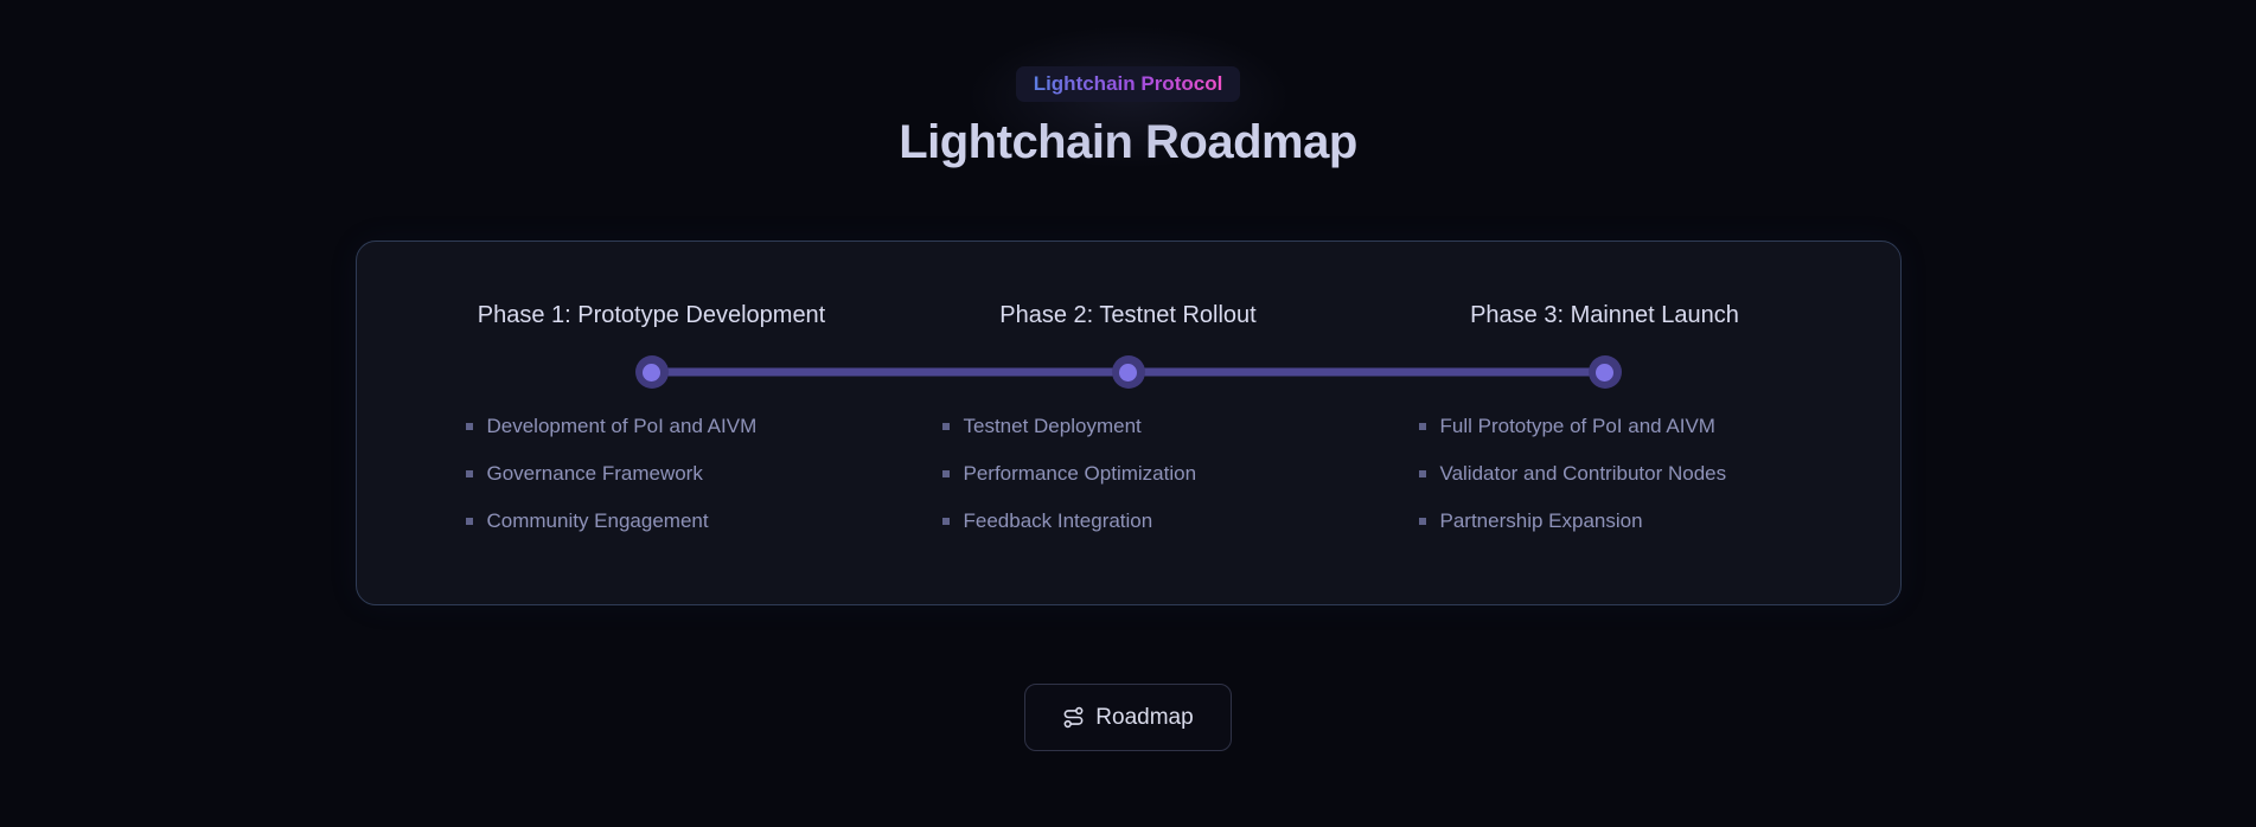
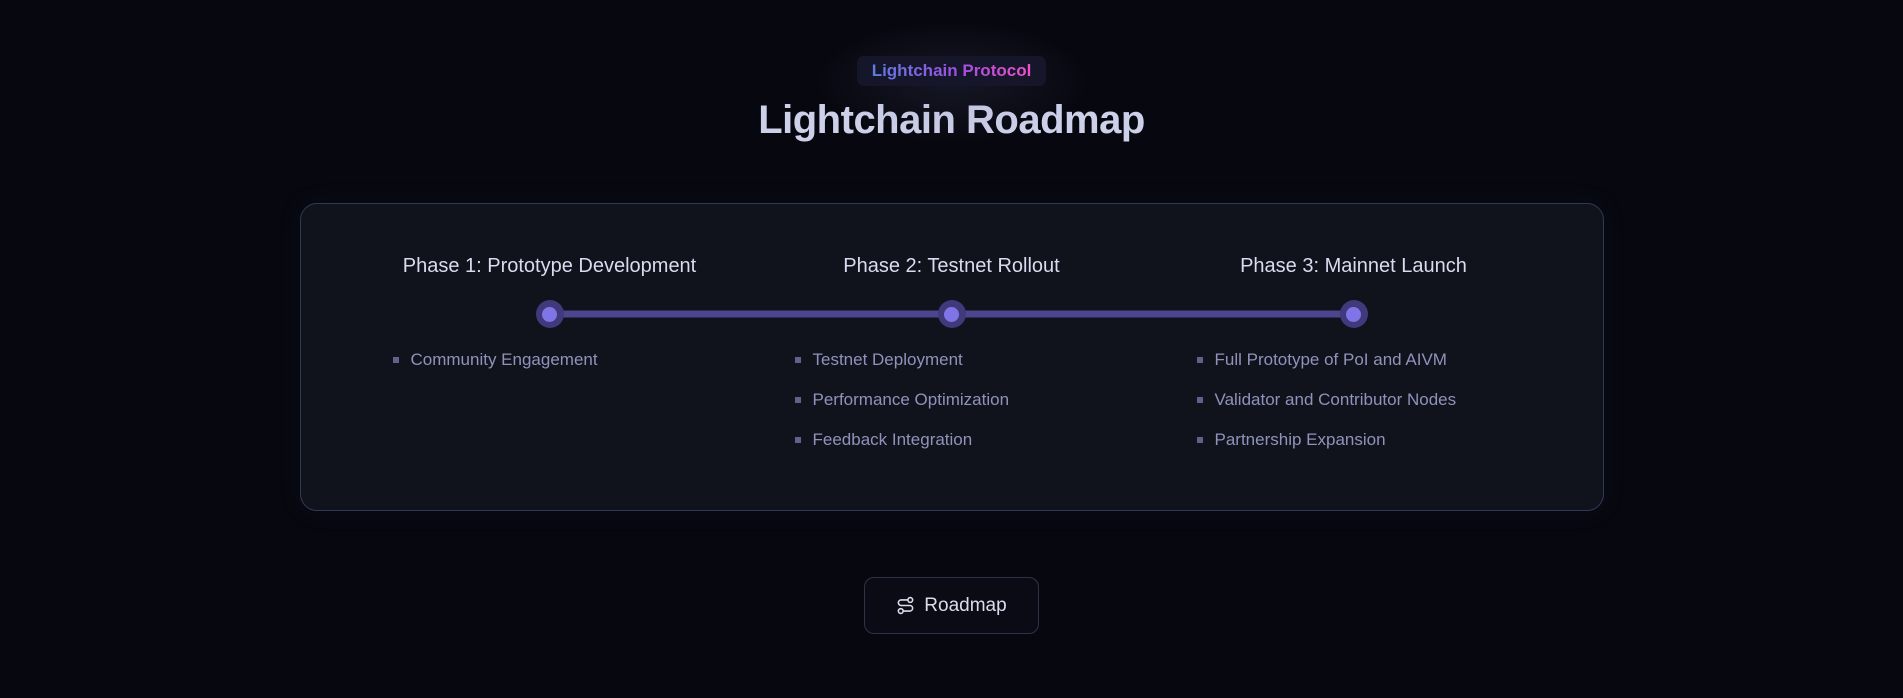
  Lightchain Protocol
  Phase 1: Prototype Development
  Phase 2: Testnet Rollout
  Phase 3: Mainnet Launch
- Development of PoI and AIVM
- Governance Framework
  Community Engagement
  Testnet Deployment
  Performance Optimization
  Feedback Integration
  Full Prototype of PoI and AIVM
  Validator and Contributor Nodes
  Partnership Expansion
  Roadmap
